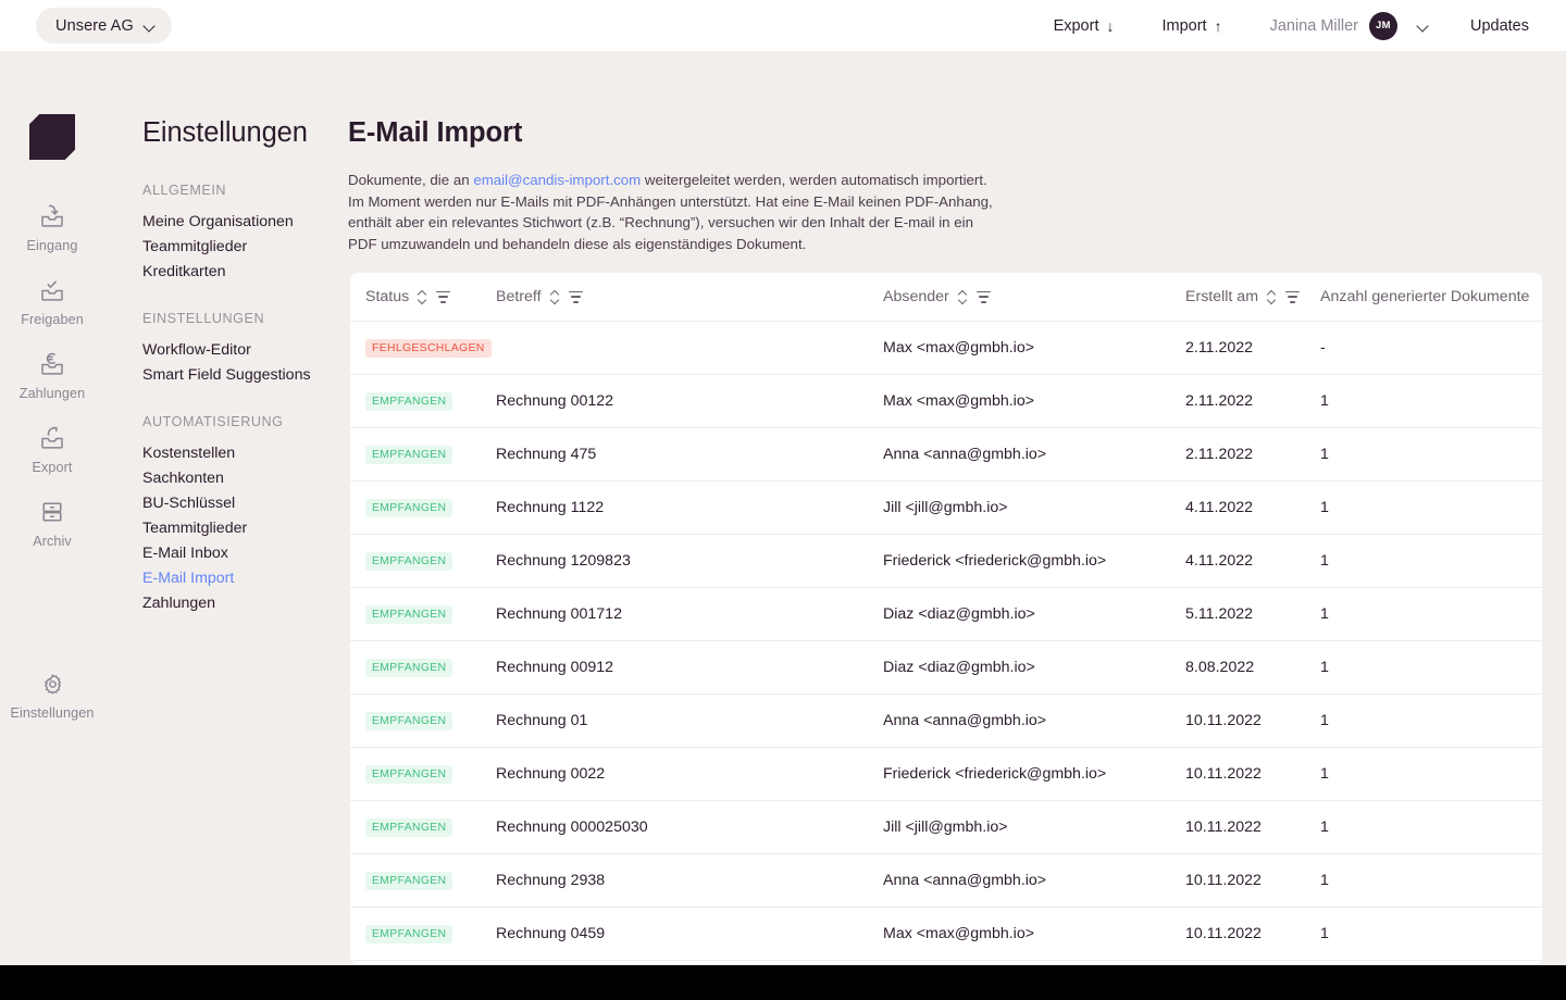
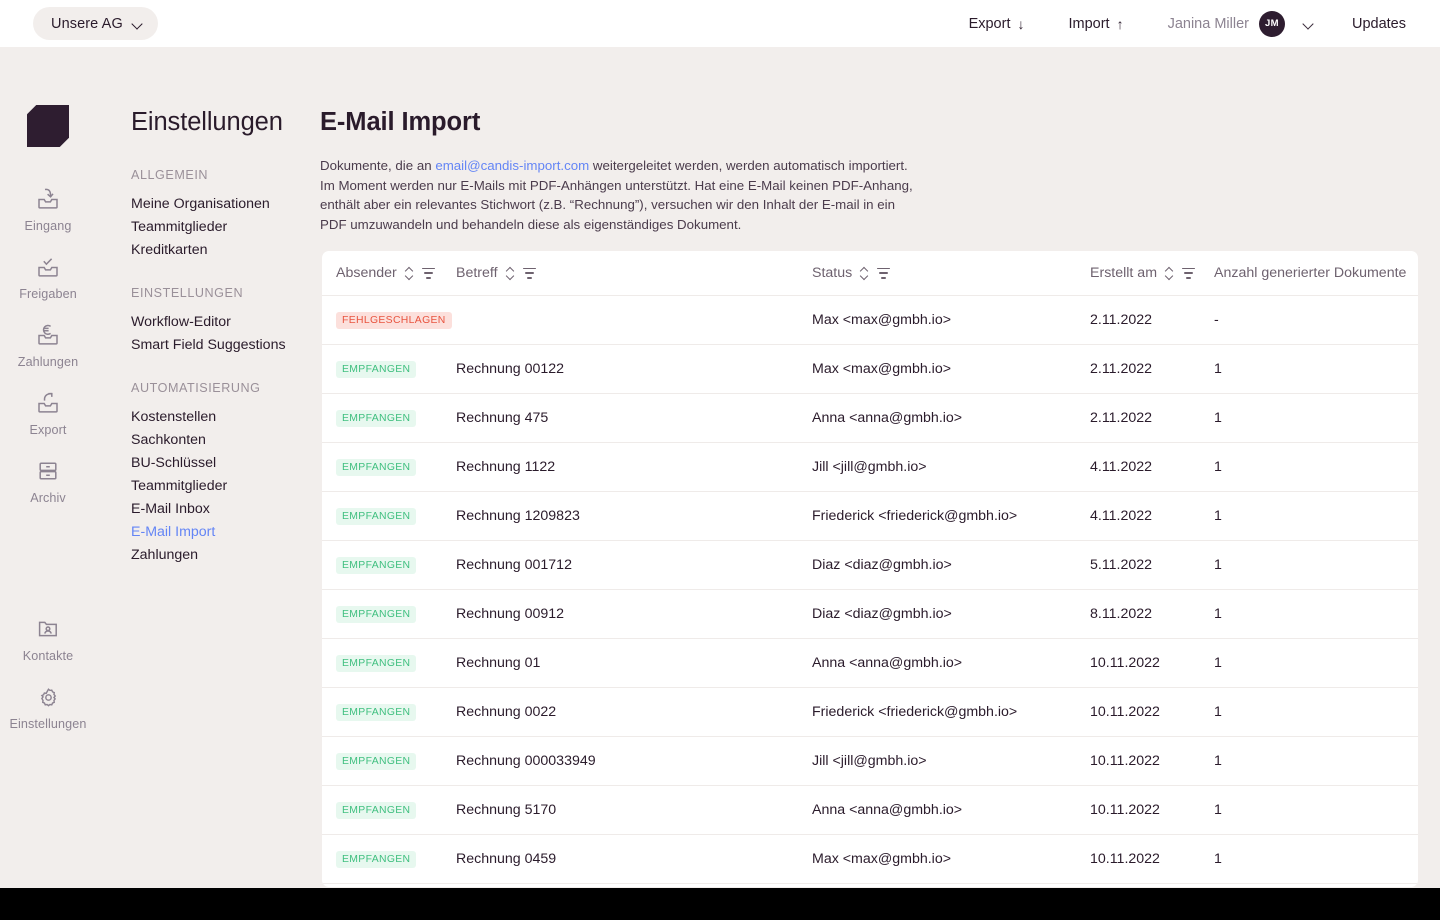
  Unsere AG
  Export
  ↓
  Import
  ↑
  Janina Miller
  JM
  Updates
  Eingang
  Freigaben
  Zahlungen
  Export
  Archiv
+ Kontakte
  Einstellungen
  Einstellungen
  ALLGEMEIN
  Meine Organisationen
  Teammitglieder
  Kreditkarten
  EINSTELLUNGEN
  Workflow-Editor
  Smart Field Suggestions
  AUTOMATISIERUNG
  Kostenstellen
  Sachkonten
  BU-Schlüssel
  Teammitglieder
  E-Mail Inbox
  E-Mail Import
  Zahlungen
  E-Mail Import
  Dokumente, die an email@candis-import.com weitergeleitet werden, werden automatisch importiert. Im Moment werden nur E-Mails mit PDF-Anhängen unterstützt. Hat eine E-Mail keinen PDF-Anhang, enthält aber ein relevantes Stichwort (z.B. “Rechnung”), versuchen wir den Inhalt der E-mail in ein PDF umzuwandeln und behandeln diese als eigenständiges Dokument.
- Status
+ Absender
  Betreff
- Absender
+ Status
  Erstellt am
  Anzahl generierter Dokumente
  FEHLGESCHLAGEN
  Max <max@gmbh.io>
  2.11.2022
  -
  EMPFANGEN
  Rechnung 00122
  Max <max@gmbh.io>
  2.11.2022
  1
  EMPFANGEN
  Rechnung 475
  Anna <anna@gmbh.io>
  2.11.2022
  1
  EMPFANGEN
  Rechnung 1122
  Jill <jill@gmbh.io>
  4.11.2022
  1
  EMPFANGEN
  Rechnung 1209823
  Friederick <friederick@gmbh.io>
  4.11.2022
  1
  EMPFANGEN
  Rechnung 001712
  Diaz <diaz@gmbh.io>
  5.11.2022
  1
  EMPFANGEN
  Rechnung 00912
  Diaz <diaz@gmbh.io>
- 8.08.2022
+ 8.11.2022
  1
  EMPFANGEN
  Rechnung 01
  Anna <anna@gmbh.io>
  10.11.2022
  1
  EMPFANGEN
  Rechnung 0022
  Friederick <friederick@gmbh.io>
  10.11.2022
  1
  EMPFANGEN
- Rechnung 000025030
+ Rechnung 000033949
  Jill <jill@gmbh.io>
  10.11.2022
  1
  EMPFANGEN
- Rechnung 2938
+ Rechnung 5170
  Anna <anna@gmbh.io>
  10.11.2022
  1
  EMPFANGEN
  Rechnung 0459
  Max <max@gmbh.io>
  10.11.2022
  1
